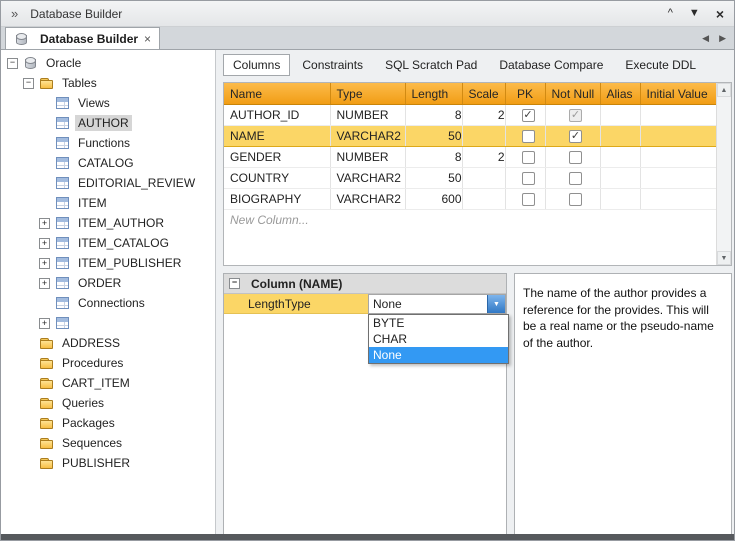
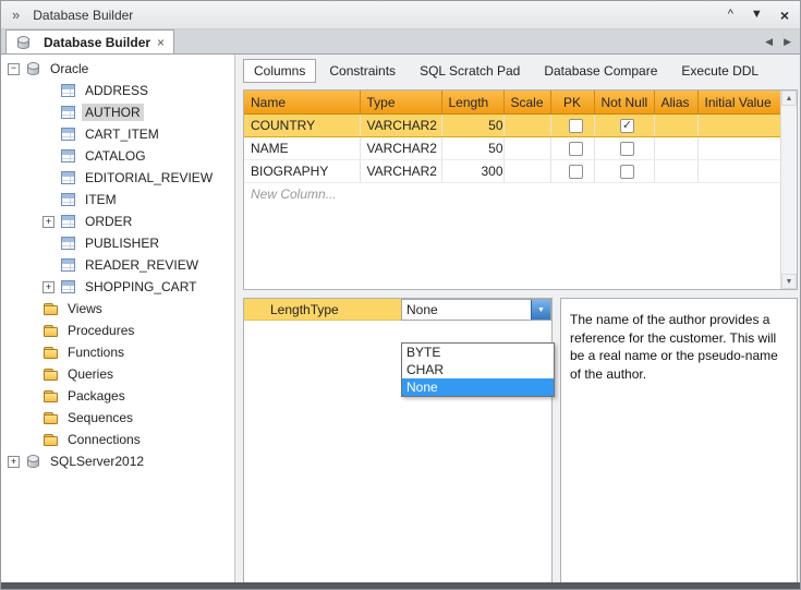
  »
  Database Builder
  ^
  ▼
  ×
  Database Builder
  ×
  ◀
  ▶
  Oracle
- Tables
- Views
+ ADDRESS
  AUTHOR
- Functions
+ CART_ITEM
  CATALOG
  EDITORIAL_REVIEW
  ITEM
- ITEM_AUTHOR
- ITEM_CATALOG
- ITEM_PUBLISHER
  ORDER
- Connections
+ PUBLISHER
+ READER_REVIEW
+ SHOPPING_CART
- ADDRESS
+ Views
  Procedures
- CART_ITEM
+ Functions
  Queries
  Packages
  Sequences
- PUBLISHER
+ Connections
+ SQLServer2012
  Columns
  Constraints
  SQL Scratch Pad
  Database Compare
  Execute DDL
  Name	Type	Length	Scale	PK	Not Null	Alias	Initial Value
- AUTHOR_ID	NUMBER	8	2
- NAME	VARCHAR2	50
+ COUNTRY	VARCHAR2	50
- GENDER	NUMBER	8	2
- COUNTRY	VARCHAR2	50
+ NAME	VARCHAR2	50
- BIOGRAPHY	VARCHAR2	600
+ BIOGRAPHY	VARCHAR2	300
  New Column...
- Column (NAME)
  LengthType
  None
  BYTE
  CHAR
  None
- The name of the author provides a reference for the provides. This will be a real name or the pseudo-name of the author.
+ The name of the author provides a reference for the customer. This will be a real name or the pseudo-name of the author.
